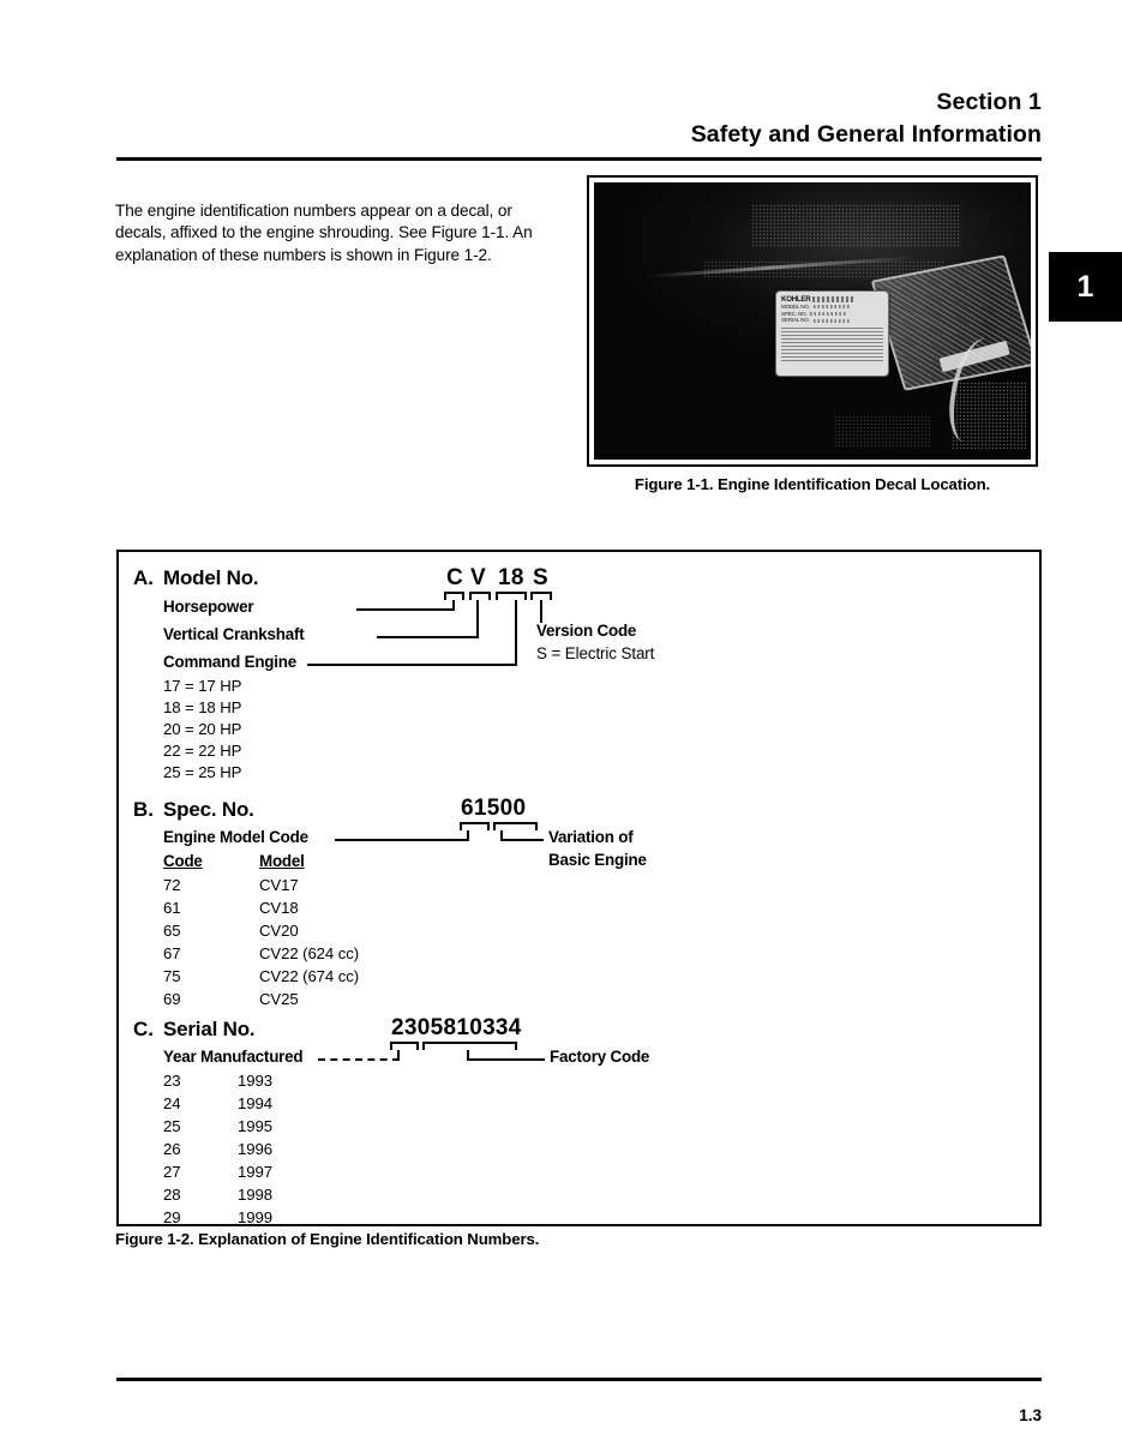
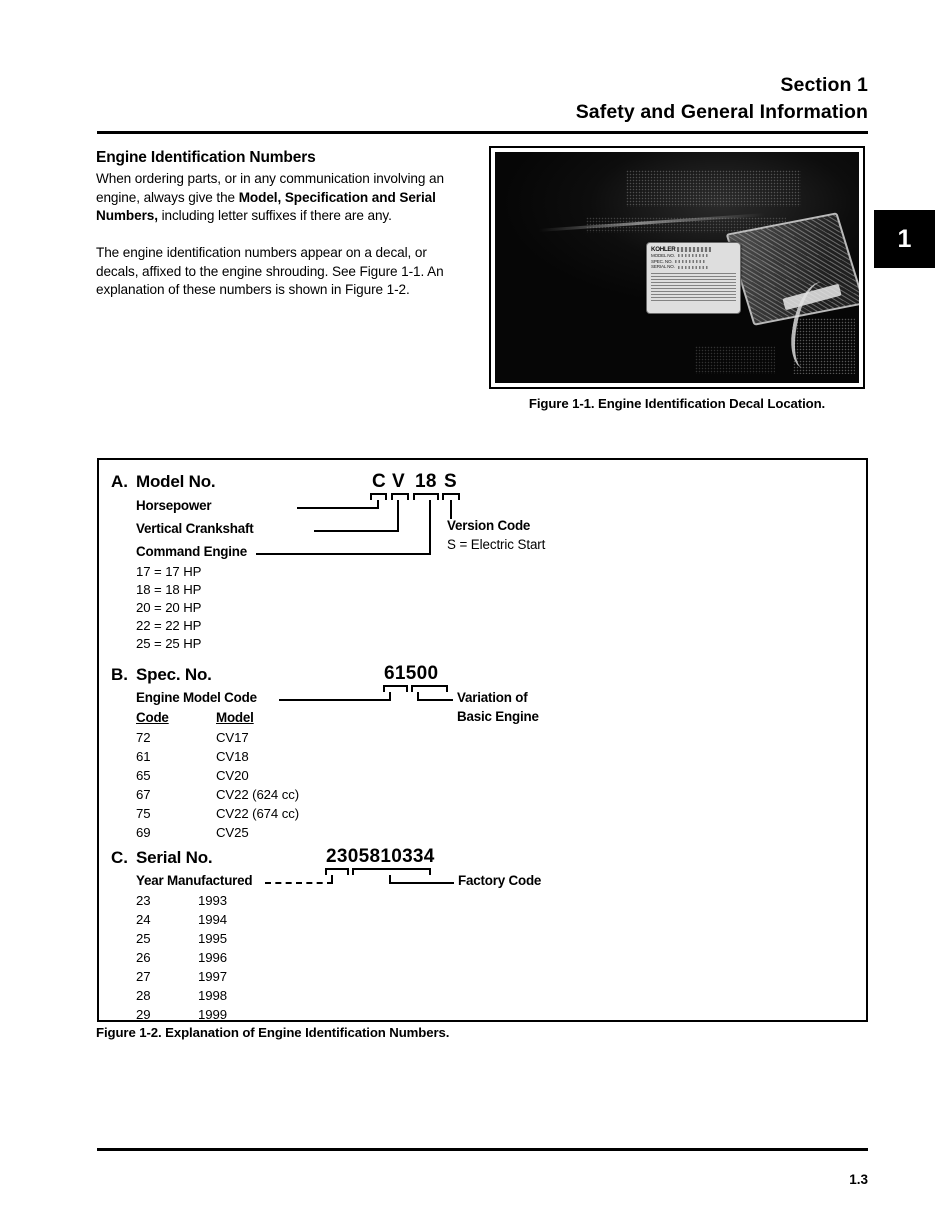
  Section 1
  Safety and General Information
  1
+ Engine Identification Numbers
+ When ordering parts, or in any communication involving an engine, always give the Model, Specification and Serial Numbers, including letter suffixes if there are any.
  The engine identification numbers appear on a decal, or decals, affixed to the engine shrouding. See Figure 1-1. An explanation of these numbers is shown in Figure 1-2.
  Figure 1-1. Engine Identification Decal Location.
  A.
  Model No.
  C
  V
  18
  S
  Horsepower
  Vertical Crankshaft
  Command Engine
  Version Code
  S = Electric Start
  17 = 17 HP
  18 = 18 HP
  20 = 20 HP
  22 = 22 HP
  25 = 25 HP
  B.
  Spec. No.
  61500
  Engine Model Code
  Variation of
  Basic Engine
  Code
  Model
  72
  CV17
  61
  CV18
  65
  CV20
  67
  CV22 (624 cc)
  75
  CV22 (674 cc)
  69
  CV25
  C.
  Serial No.
  2305810334
  Year Manufactured
  Factory Code
  23
  1993
  24
  1994
  25
  1995
  26
  1996
  27
  1997
  28
  1998
  29
  1999
  Figure 1-2. Explanation of Engine Identification Numbers.
  1.3
